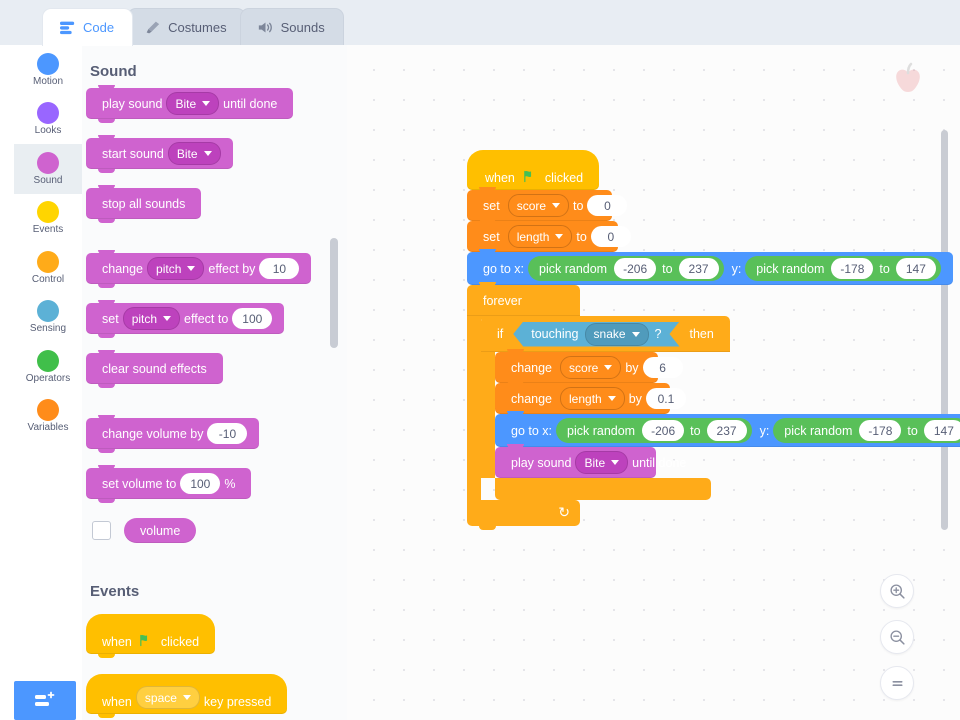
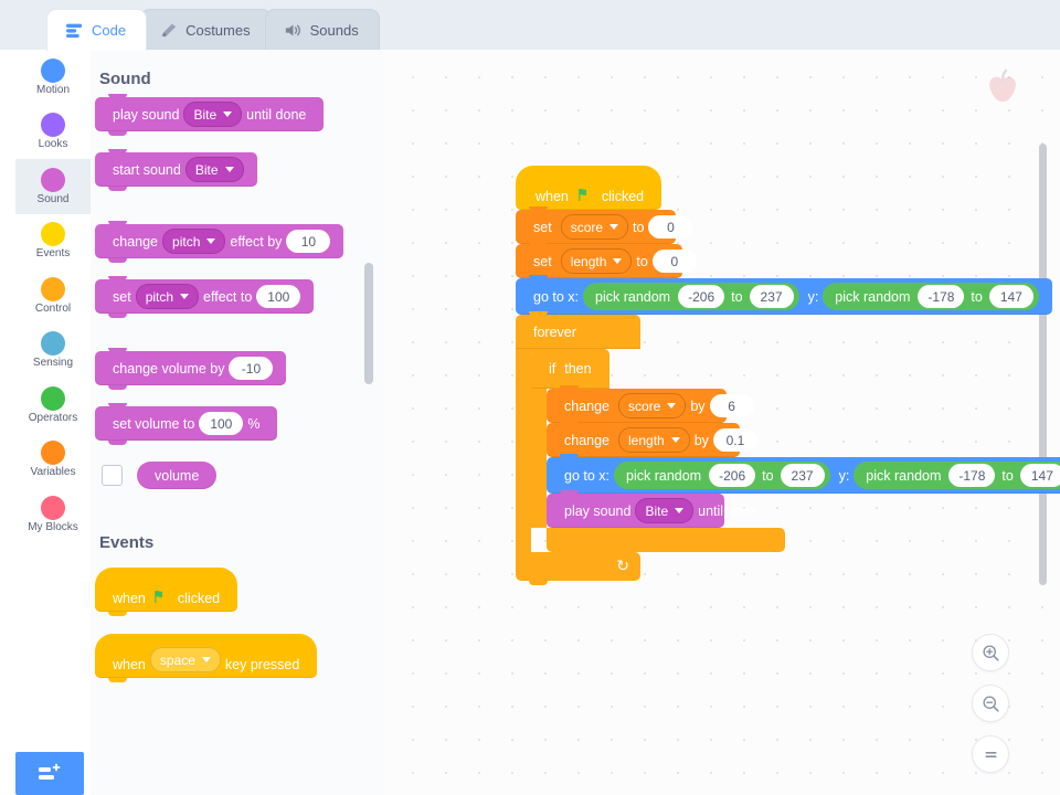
  Code
  Costumes
  Sounds
  Motion
  Looks
  Sound
  Events
  Control
  Sensing
  Operators
  Variables
+ My Blocks
  Sound
  play sound
  Bite
  until done
  start sound
  Bite
- stop all sounds
  change
  pitch
  effect by
  10
  set
  pitch
  effect to
  100
- clear sound effects
  change volume by
  -10
  set volume to
  100
  %
  volume
  Events
  when
  clicked
  when
  space
  key pressed
  when
  clicked
  set
  score
  to
  0
  set
  length
  to
  0
  go to x:
  pick random
  -206
  to
  237
  y:
  pick random
  -178
  to
  147
  forever
  if
- touching
- snake
- ?
  then
  change
  score
  by
  6
  change
  length
  by
  0.1
  go to x:
  pick random
  -206
  to
  237
  y:
  pick random
  -178
  to
  147
  play sound
  Bite
  until done
  ↻
